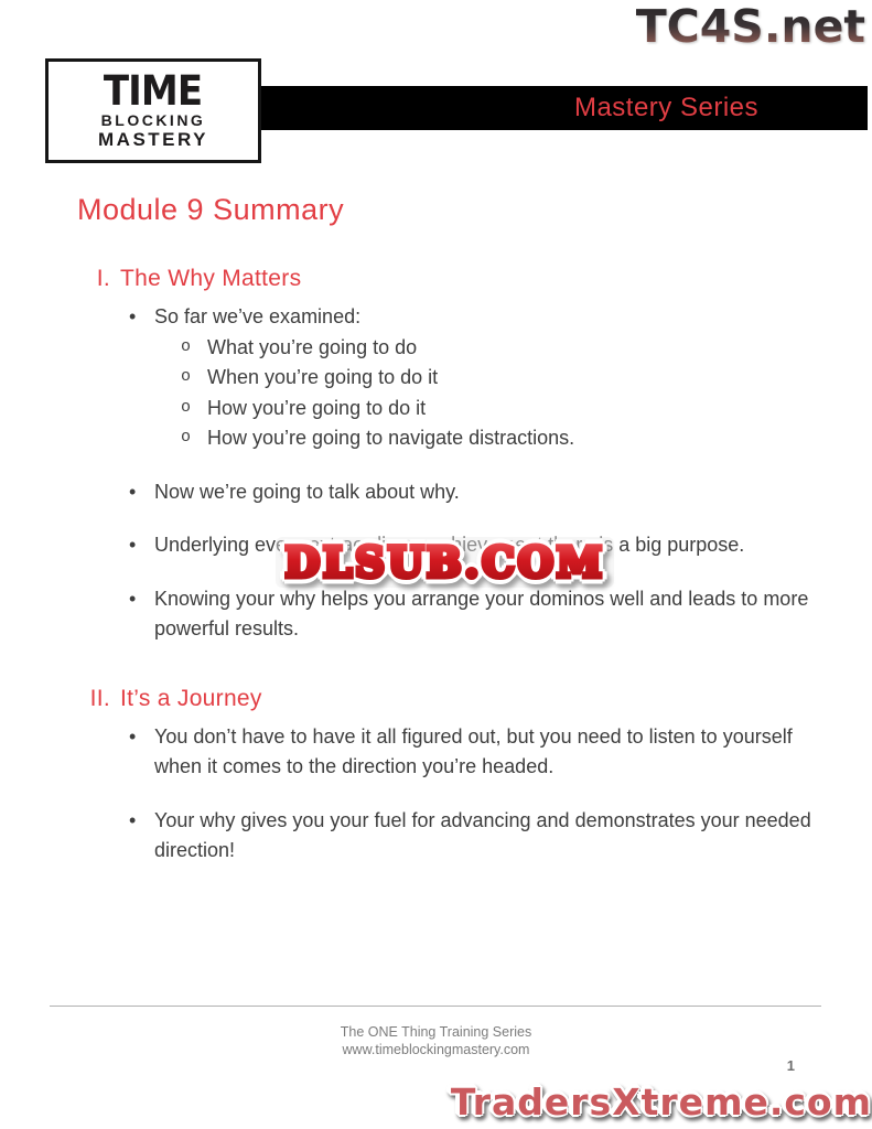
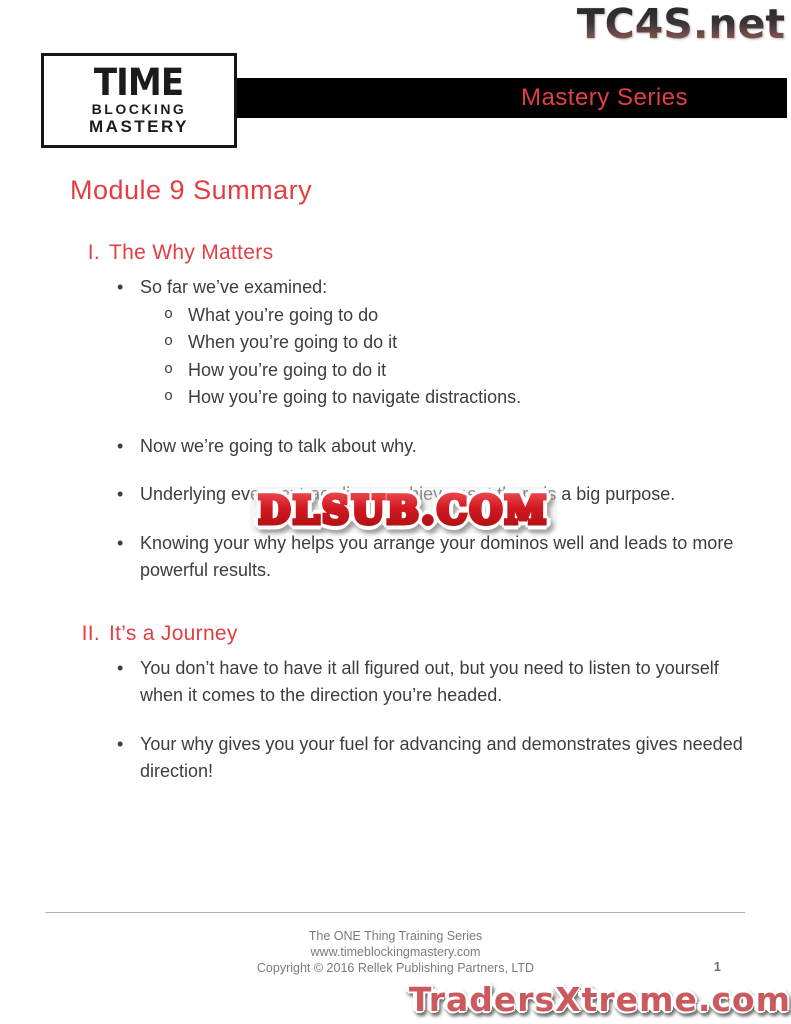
  TC4S.net
  Mastery Series
  TIME
  BLOCKING
  MASTERY
  Module 9 Summary
  I.
  The Why Matters
  •
  So far we’ve examined:
  o
  What you’re going to do
  o
  When you’re going to do it
  o
  How you’re going to do it
  o
  How you’re going to navigate distractions.
  •
  Now we’re going to talk about why.
  •
  •
  Knowing your why helps you arrange your dominos well and leads to more powerful results.
  II.
  It’s a Journey
  •
  You don’t have to have it all figured out, but you need to listen to yourself when it comes to the direction you’re headed.
  •
- Your why gives you your fuel for advancing and demonstrates your needed direction!
+ Your why gives you your fuel for advancing and demonstrates gives needed direction!
  DLSUB.COM
  The ONE Thing Training Series
  www.timeblockingmastery.com
+ Copyright © 2016 Rellek Publishing Partners, LTD
  1
  TradersXtreme.com
